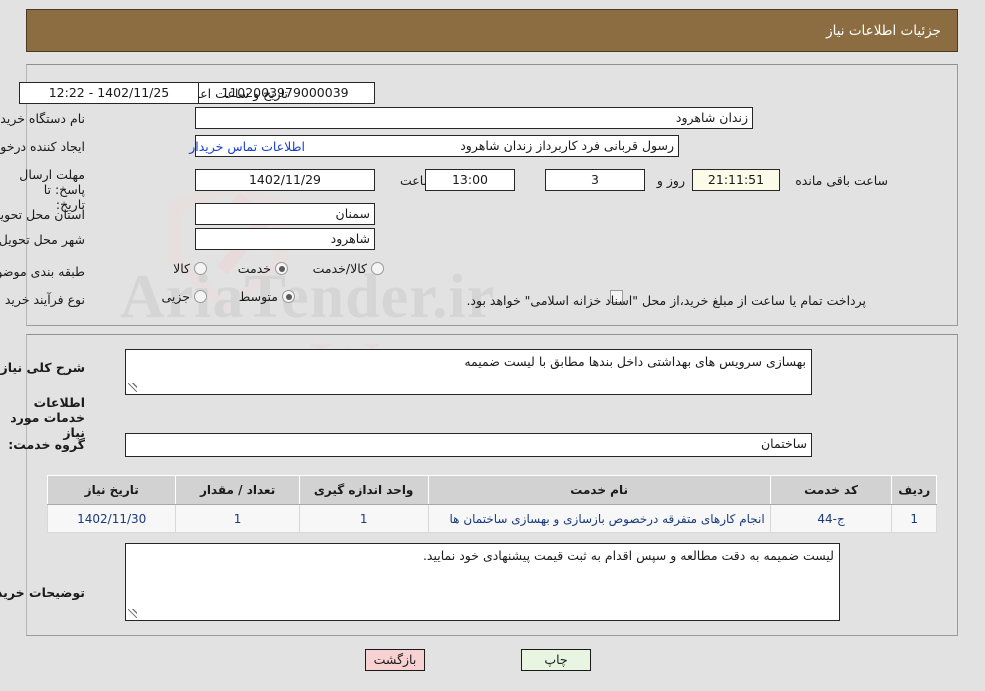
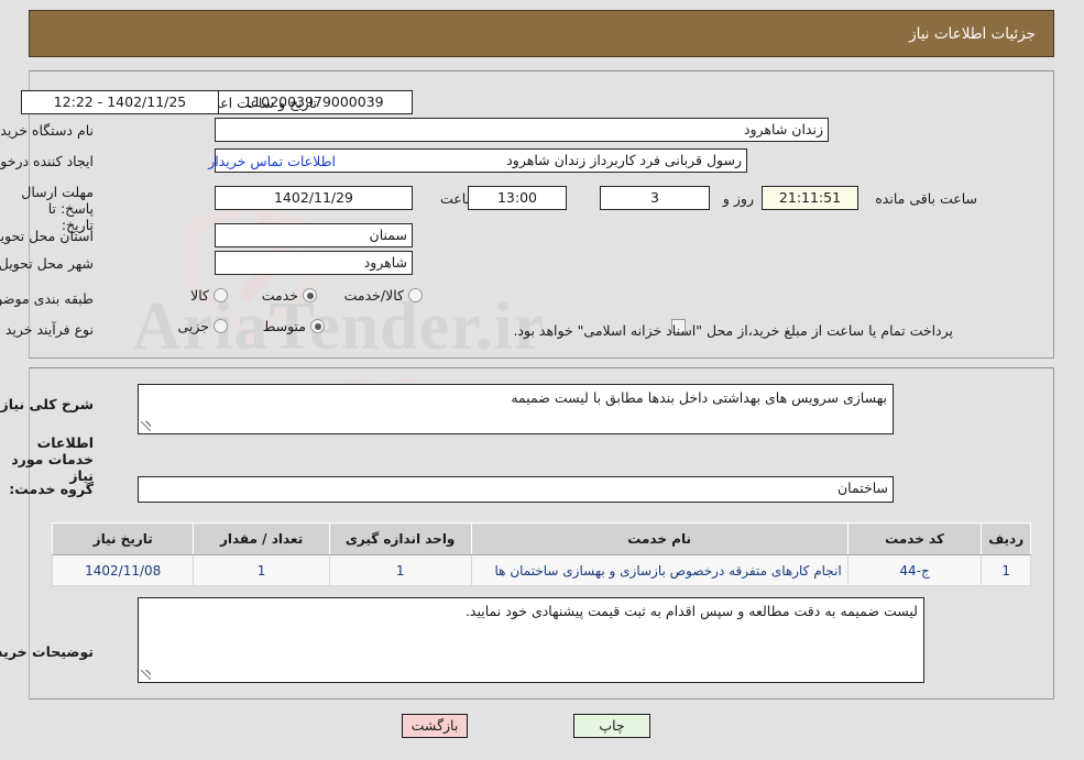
  AraTender.ir
  جزئیات اطلاعات نیاز
  1102003979000039
  1402/11/25 - 12:22
  نام دستگاه خرید
  زندان شاهرود
  ایجاد کننده درخو
  رسول قربانی فرد کاربرداز زندان شاهرود
  اطلاعات تماس خریدار
  مهلت ارسال پاسخ: تا تاریخ:
  1402/11/29
  اعت
  13:00
  3
  روز و
  21:11:51
  ساعت باقی مانده
  استان محل تحوی
  سمنان
  شهر محل تحویل
  شاهرود
  طبقه بندی موض
  کالا
  خدمت
  کالا/خدمت
  نوع فرآیند خرید
  جزیی
  متوسط
  پرداخت تمام یا ساعت از مبلغ خرید،از محل "اسناد خزانه اسلامی" خواهد بود.
  شرح کلی نیاز
  بهسازی سرویس های بهداشتی داخل بندها مطابق با لیست ضمیمه
  اطلاعات خدمات مورد نیاز
  گروه خدمت:
  ساختمان
  ردیف	کد خدمت	نام خدمت	واحد اندازه گیری	تعداد / مقدار	تاریخ نیاز
- 1	ج-44	انجام کارهای متفرقه درخصوص بازسازی و بهسازی ساختمان ها	1	1	1402/11/30
+ 1	ج-44	انجام کارهای متفرقه درخصوص بازسازی و بهسازی ساختمان ها	1	1	1402/11/08
  توضیحات خری
  لیست ضمیمه به دقت مطالعه و سپس اقدام به ثبت قیمت پیشنهادی خود نمایید.
  بازگشت
  چاپ
